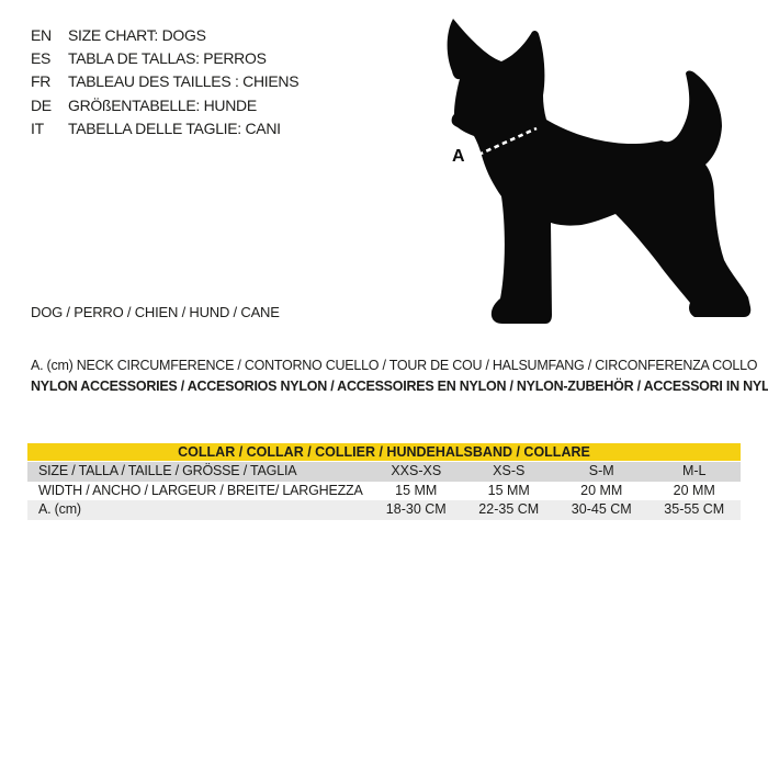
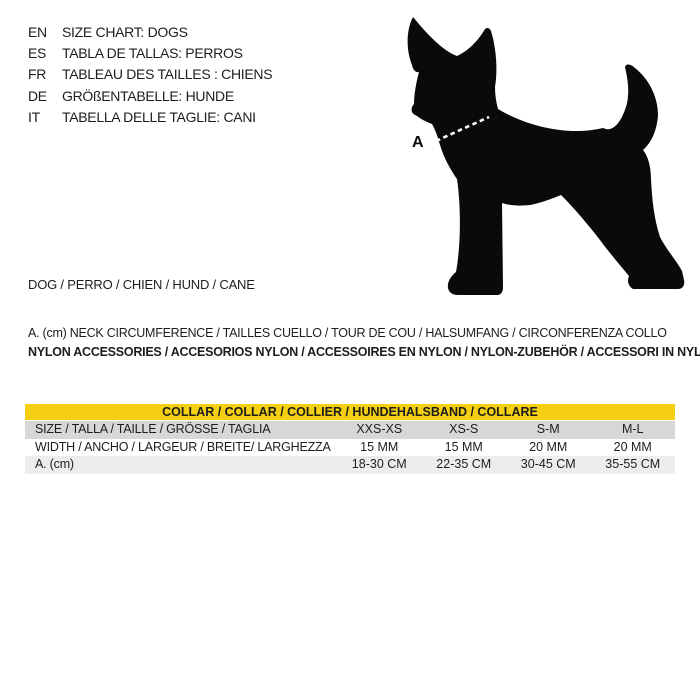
  EN
  SIZE CHART: DOGS
  ES
  TABLA DE TALLAS: PERROS
  FR
  TABLEAU DES TAILLES : CHIENS
  DE
  GRÖßENTABELLE: HUNDE
  IT
  TABELLA DELLE TAGLIE: CANI
  A
  DOG / PERRO / CHIEN / HUND / CANE
- A. (cm) NECK CIRCUMFERENCE / CONTORNO CUELLO / TOUR DE COU / HALSUMFANG / CIRCONFERENZA COLLO
+ A. (cm) NECK CIRCUMFERENCE / TAILLES CUELLO / TOUR DE COU / HALSUMFANG / CIRCONFERENZA COLLO
  NYLON ACCESSORIES / ACCESORIOS NYLON / ACCESSOIRES EN NYLON / NYLON-ZUBEHÖR / ACCESSORI IN NYL
  COLLAR / COLLAR / COLLIER / HUNDEHALSBAND / COLLARE
  SIZE / TALLA / TAILLE / GRÖSSE / TAGLIA
  XXS-XS
  XS-S
  S-M
  M-L
  WIDTH / ANCHO / LARGEUR / BREITE/ LARGHEZZA
  15 MM
  15 MM
  20 MM
  20 MM
  A. (cm)
  18-30 CM
  22-35 CM
  30-45 CM
  35-55 CM
